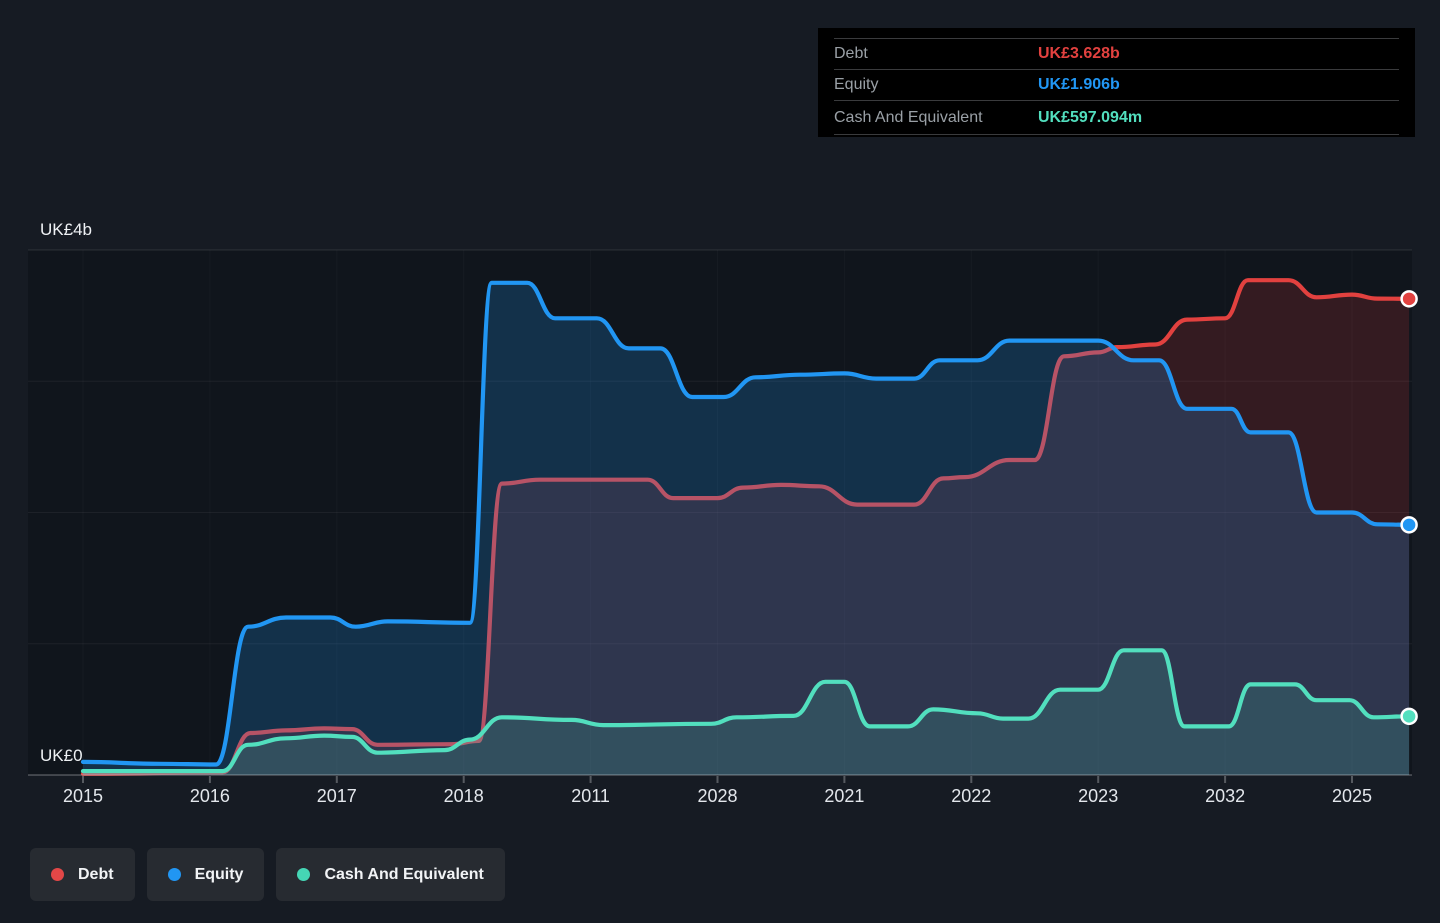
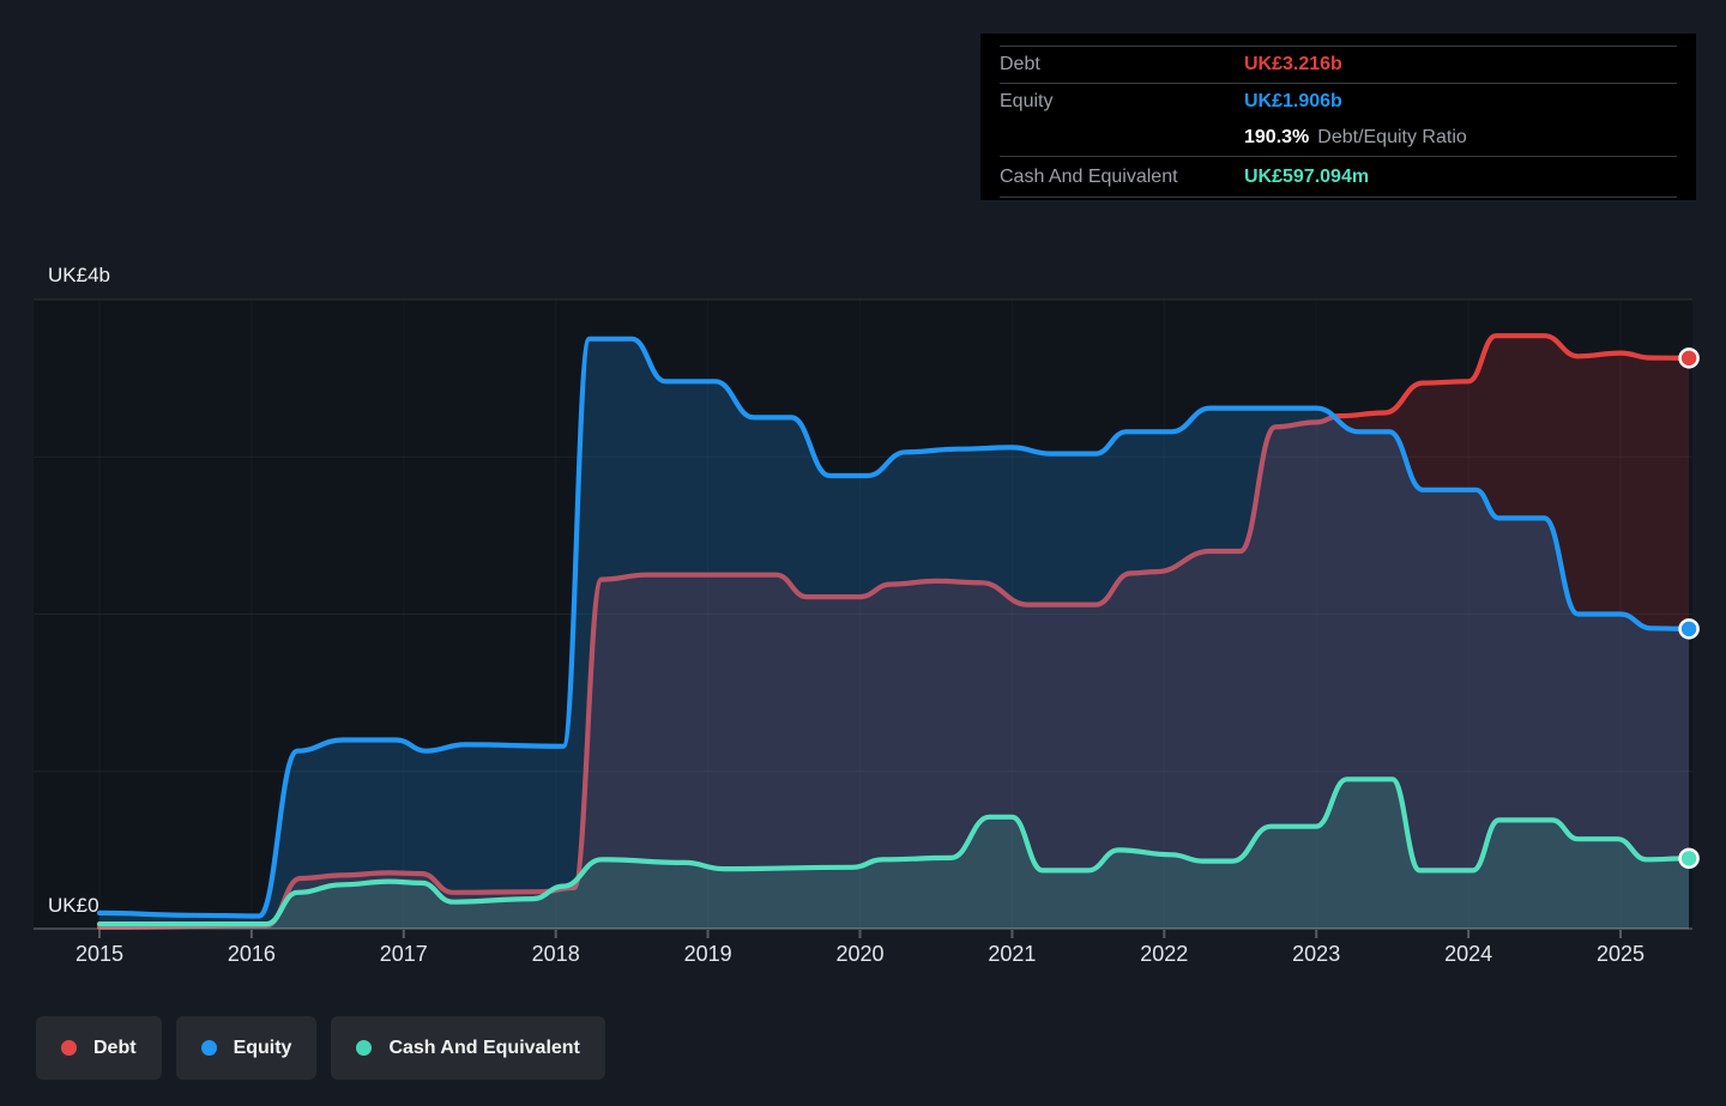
  UK£4b
  UK£0
  2015
  2016
  2017
  2018
- 2011
+ 2019
- 2028
+ 2020
  2021
  2022
  2023
- 2032
+ 2024
  2025
  Debt
- UK£3.628b
+ UK£3.216b
  Equity
  UK£1.906b
+ 190.3%
+ Debt/Equity Ratio
  Cash And Equivalent
  UK£597.094m
  Debt
  Equity
  Cash And Equivalent
